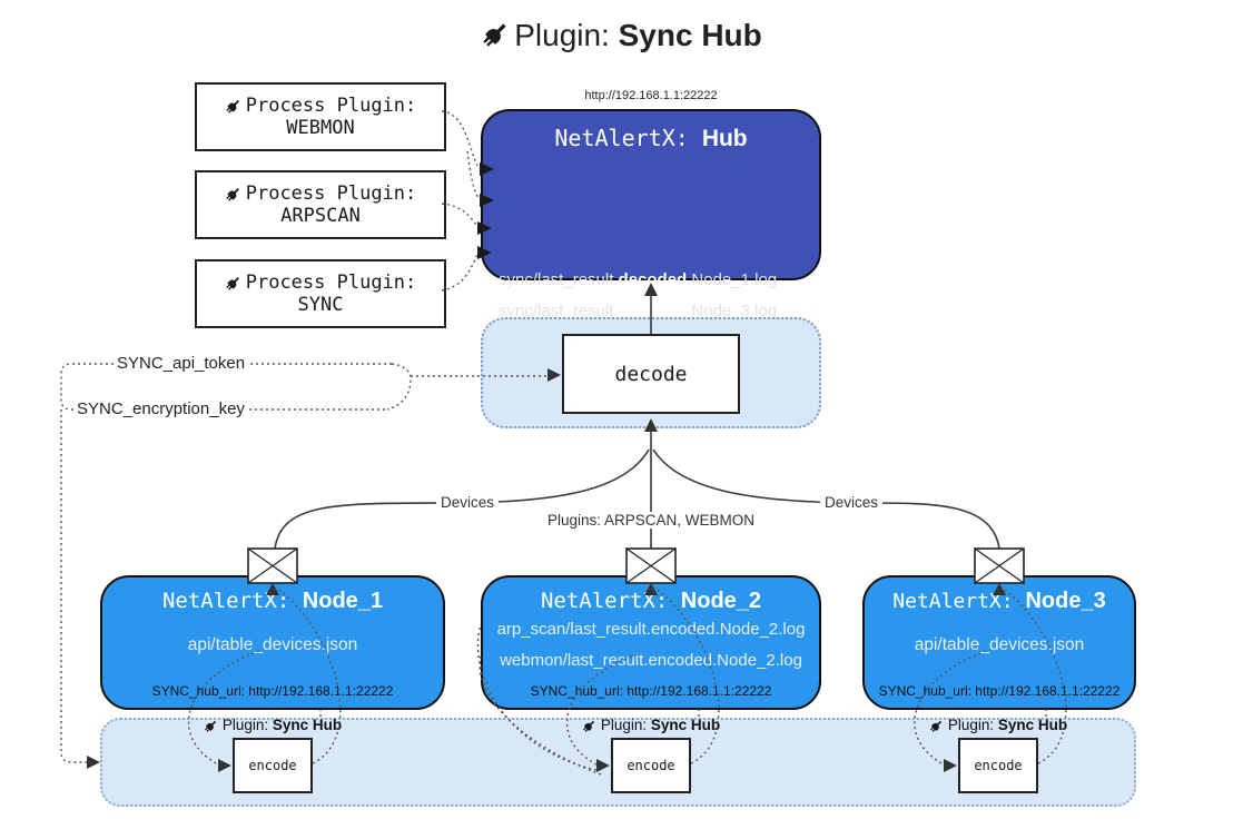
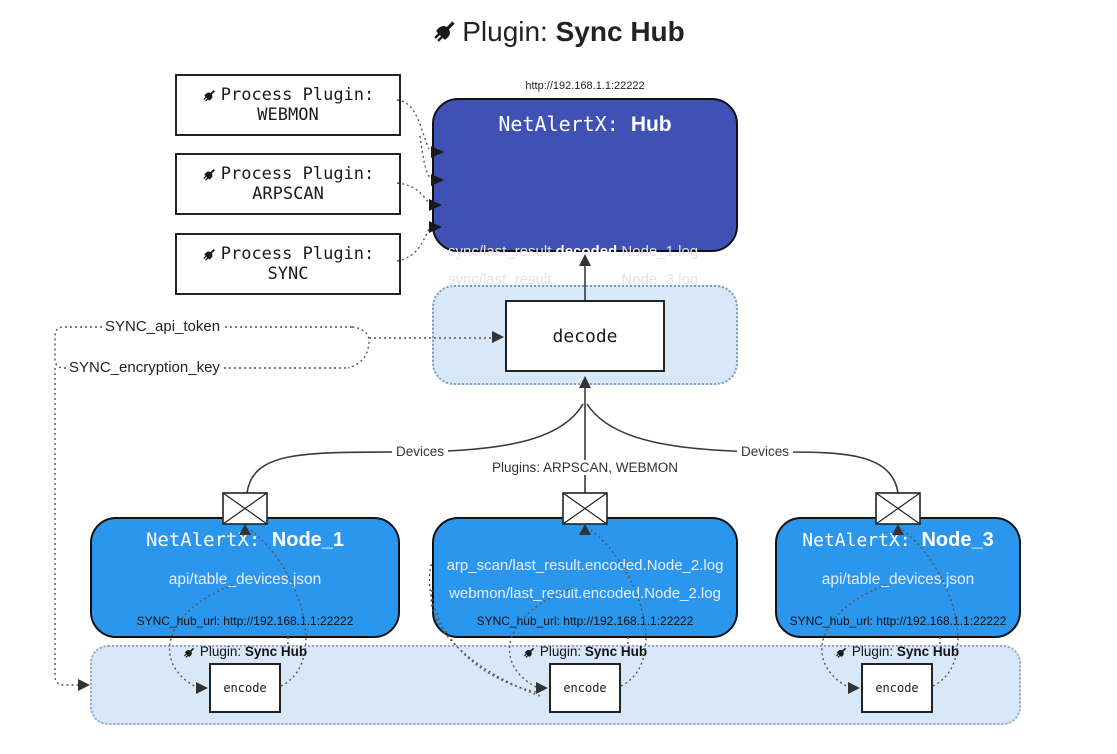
  Plugin: Sync Hub
  Process Plugin:
  WEBMON
  Process Plugin:
  ARPSCAN
  Process Plugin:
  SYNC
  http://192.168.1.1:22222
  NetAlertX: Hub
  sync/last_result.decoded.Node_1.log
  sync/last_result.decoded.Node_3.log
  decode
  SYNC_api_token
  SYNC_encryption_key
  Devices
  Devices
  Plugins: ARPSCAN, WEBMON
  NetAlertX: Node_1
  api/table_devices.json
  SYNC_hub_url: http://192.168.1.1:22222
- NetAlertX: Node_2
  arp_scan/last_result.encoded.Node_2.log
  webmon/last_reult.encoded.Node_2.log
  SYNC_hub_url: http://192.168.1.1:22222
  NetAlertX: Node_3
  api/table_devices.json
  SYNC_ub_url: http://192.168.1.1:22222
  Plugin: Sync Hub
  Plugin: Sync Hub
  Plugin: Sync Hub
  encode
  encode
  encode
